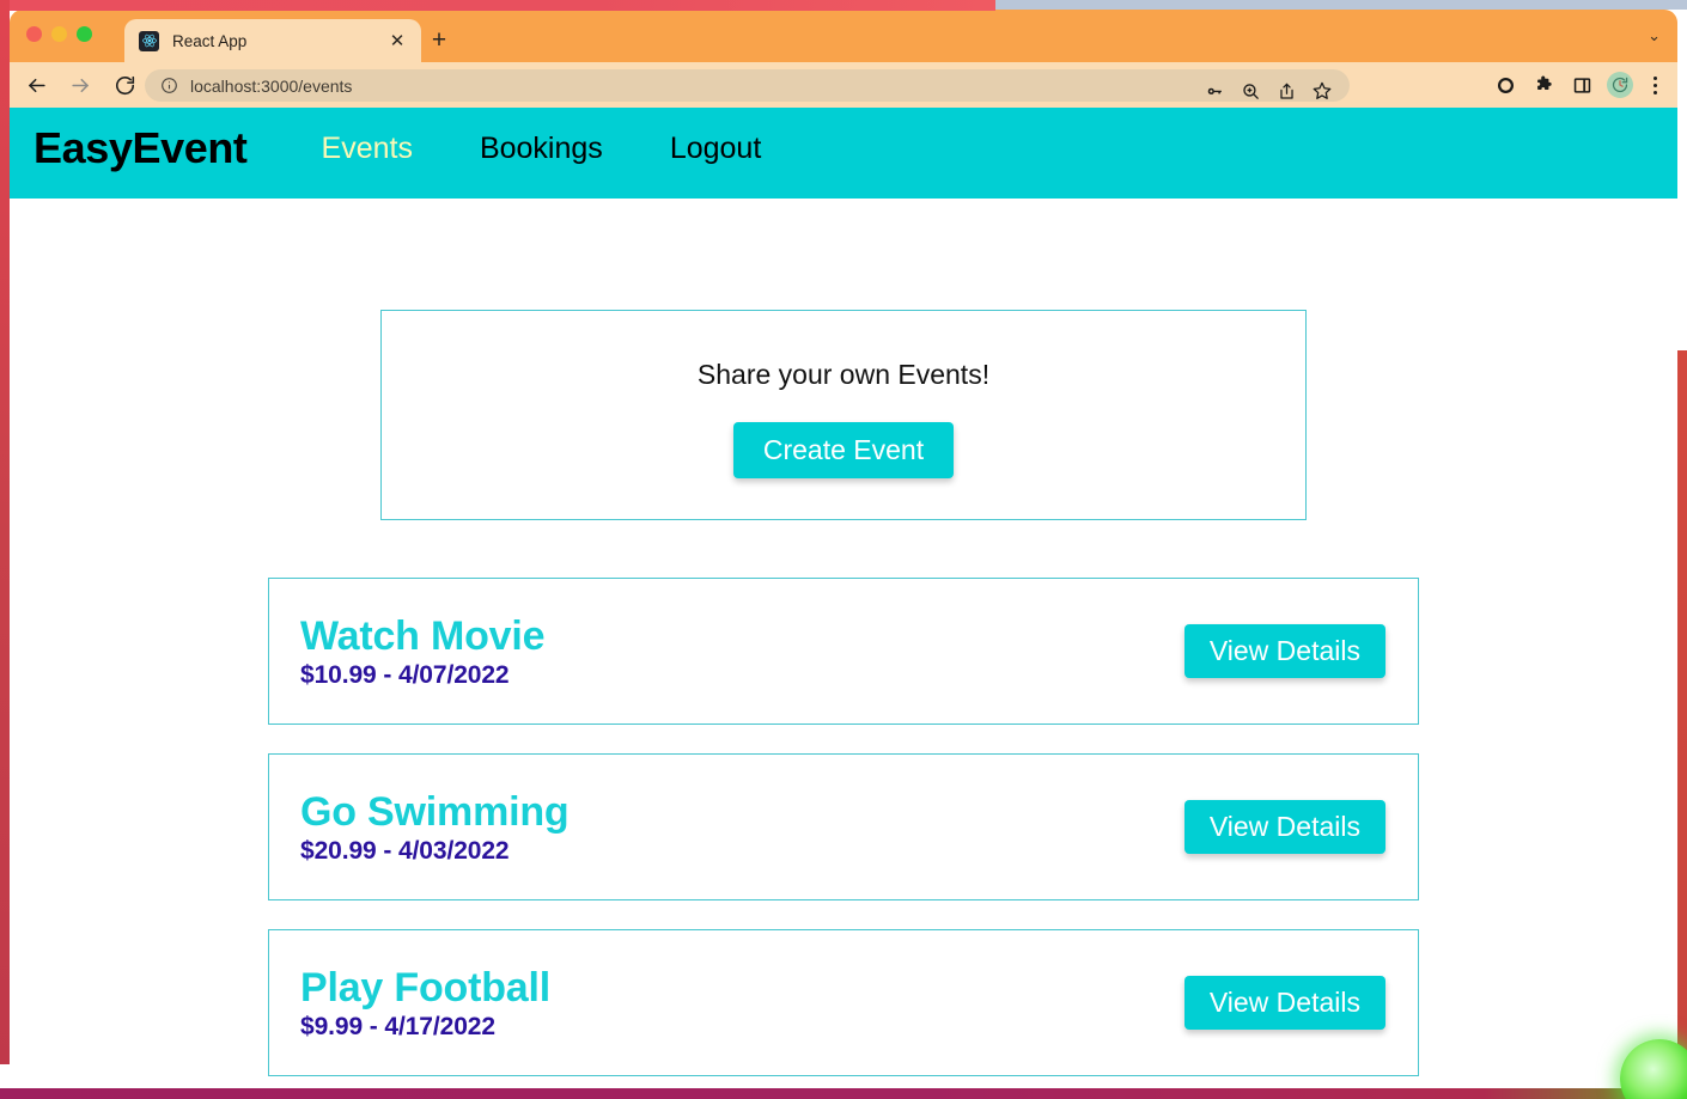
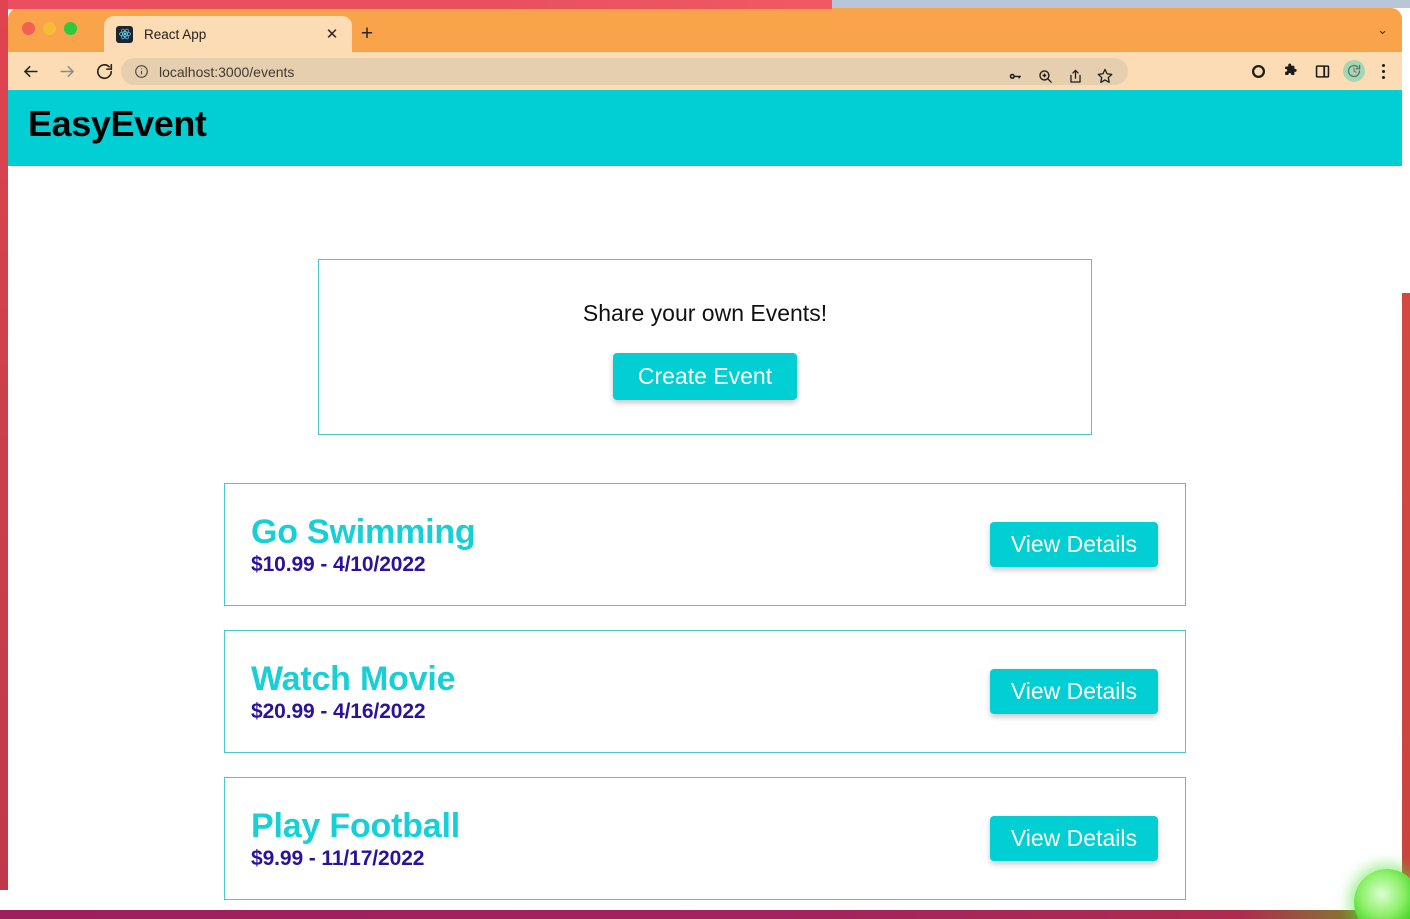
  React App
  ✕
  +
  ⌄
  localhost:3000/events
  EasyEvent
- Events
- Bookings
- Logout
  Share your own Events!
  Create Event
- Watch Movie
+ Go Swimming
- $10.99 - 4/07/2022
+ $10.99 - 4/10/2022
  View Details
- Go Swimming
+ Watch Movie
- $20.99 - 4/03/2022
+ $20.99 - 4/16/2022
  View Details
  Play Football
- $9.99 - 4/17/2022
+ $9.99 - 11/17/2022
  View Details
